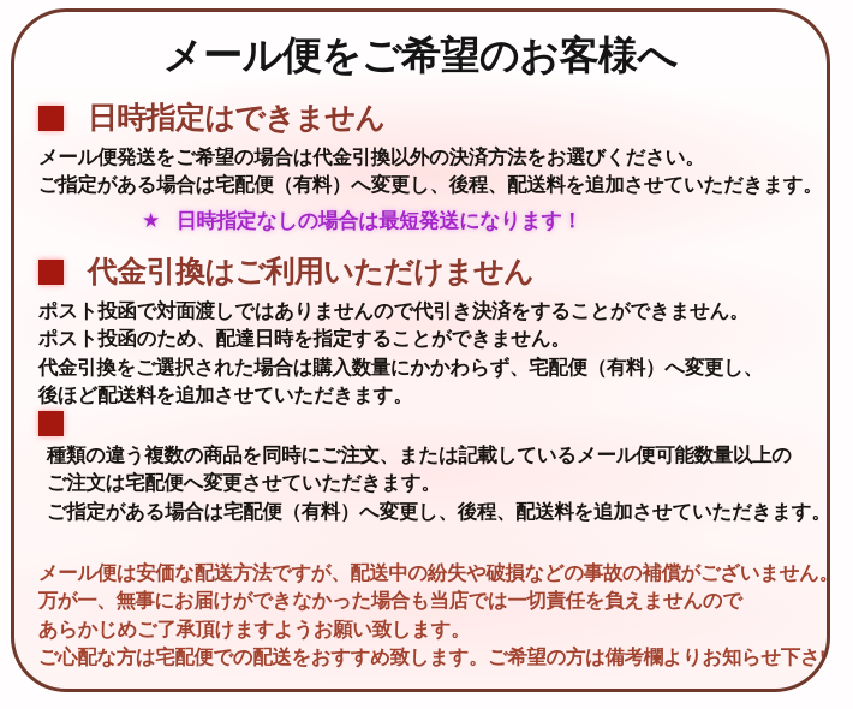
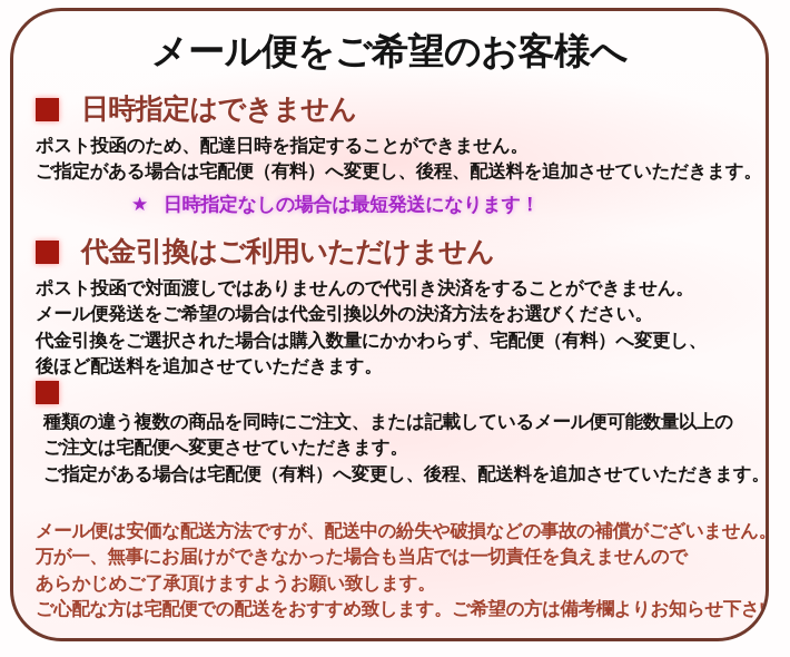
  メール便をご希望のお客様へ
  日時指定はできません
- メール便発送をご希望の場合は代金引換以外の決済方法をお選びください。
+ ポスト投函のため、配達日時を指定することができません。
  ご指定がある場合は宅配便（有料）へ変更し、後程、配送料を追加させていただきます。
  ★ 日時指定なしの場合は最短発送になります！
  代金引換はご利用いただけません
  ポスト投函で対面渡しではありませんので代引き決済をすることができません。
- ポスト投函のため、配達日時を指定することができません。
+ メール便発送をご希望の場合は代金引換以外の決済方法をお選びください。
  代金引換をご選択された場合は購入数量にかかわらず、宅配便（有料）へ変更し、
  後ほど配送料を追加させていただきます。
  種類の違う複数の商品を同時にご注文、または記載しているメール便可能数量以上の
  ご注文は宅配便へ変更させていただきます。
  ご指定がある場合は宅配便（有料）へ変更し、後程、配送料を追加させていただきます。
  メール便は安価な配送方法ですが、配送中の紛失や破損などの事故の補償がございません
  万が一、無事にお届けができなかった場合も当店では一切責任を負えませんので
  あらかじめご了承頂けますようお願い致します。
  ご心配な方は宅配便での配送をおすすめ致します。ご希望の方は備考欄よりお知らせ下さ
